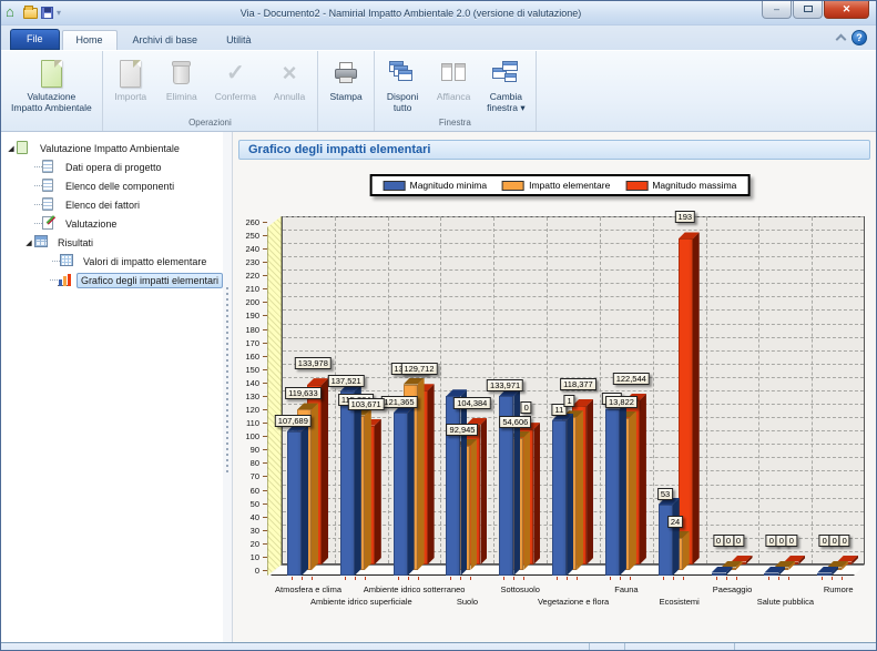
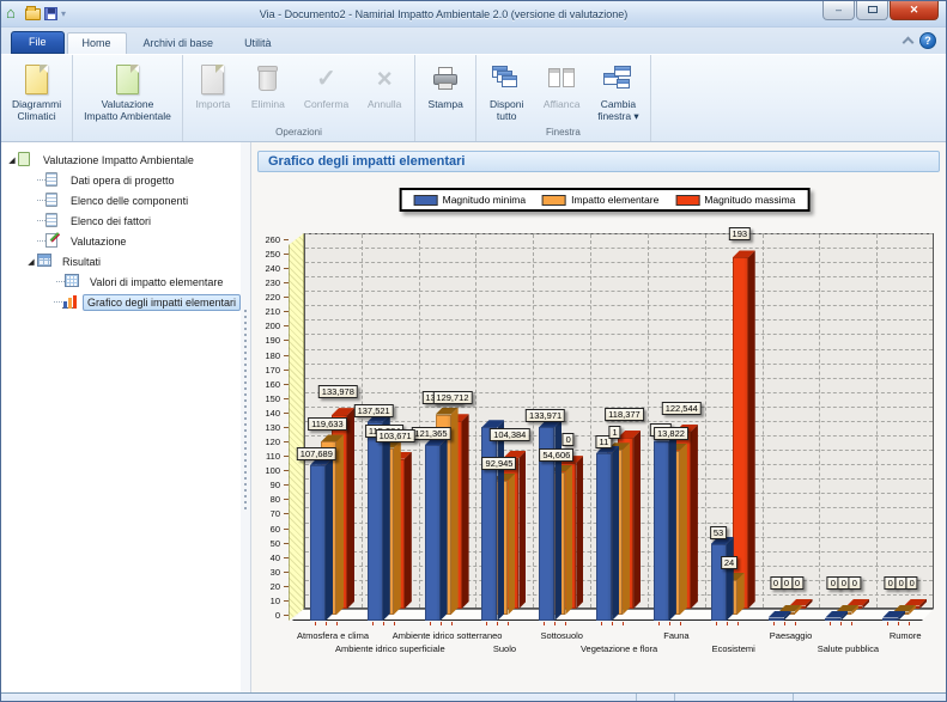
  ⌂
  ▾
  Via - Documento2 - Namirial Impatto Ambientale 2.0 (versione di valutazione)
  –
  ✕
  File
  Home
  Archivi di base
  Utilità
  ?
+ Diagrammi
+ Climatici
  Valutazione
  Impatto Ambientale
  Importa
  Elimina
  ✓
  Conferma
  ×
  Annulla
  Operazioni
  Stampa
  Disponi
  tutto
  Affianca
  Cambia
  finestra ▾
  Finestra
  Valutazione Impatto Ambientale
  Dati opera di progetto
  Elenco delle componenti
  Elenco dei fattori
  Valutazione
  Risultati
  Valori di impatto elementare
  Grafico degli impatti elementari
  Grafico degli impatti elementari
  Magnitudo minima
  Impatto elementare
  Magnitudo massima
  0
  10
  20
  30
  40
  50
  60
  70
  80
  90
  100
  110
  120
  130
  140
  150
  160
  170
  180
  190
  200
  210
  220
  230
  240
  250
  260
  107,689
  137,521
  121,365
  133,971
  11
  53
  0
  0
  0
  119,633
  92,945
  54,606
  1
  13,822
  24
  0
  0
  0
  133,978
  103,671
  129,712
  104,384
  0
  118,377
  122,544
  193
  0
  0
  0
  Atmosfera e clima
  Ambiente idrico superficiale
  Ambiente idrico sotterraneo
  Suolo
  Sottosuolo
  Vegetazione e flora
  Fauna
  Ecosistemi
  Paesaggio
  Salute pubblica
  Rumore
